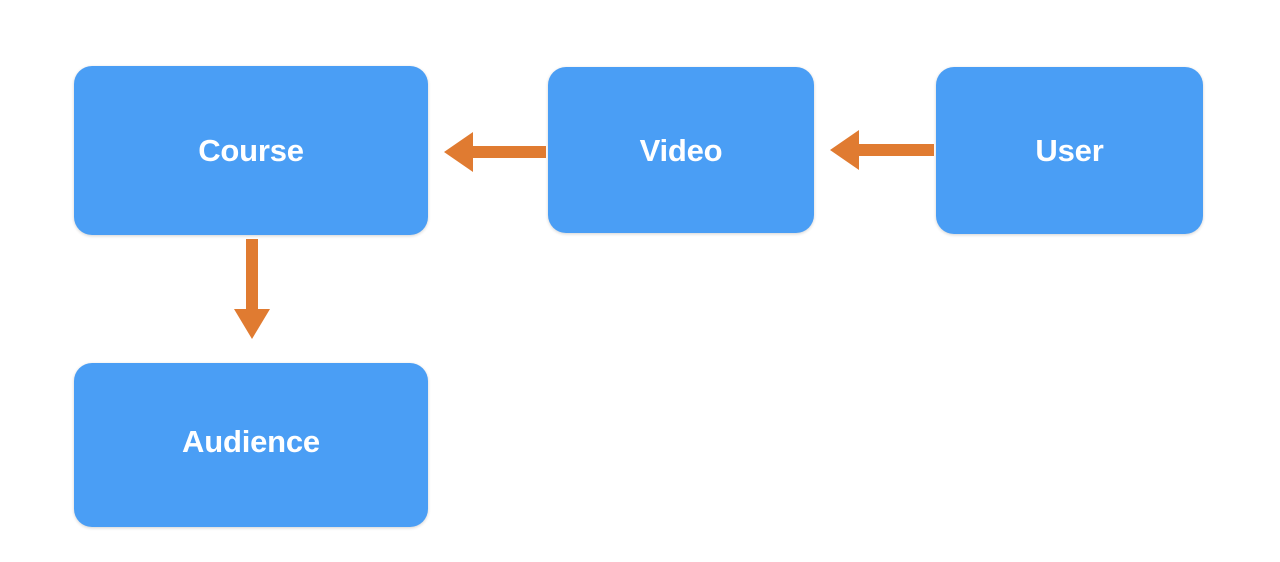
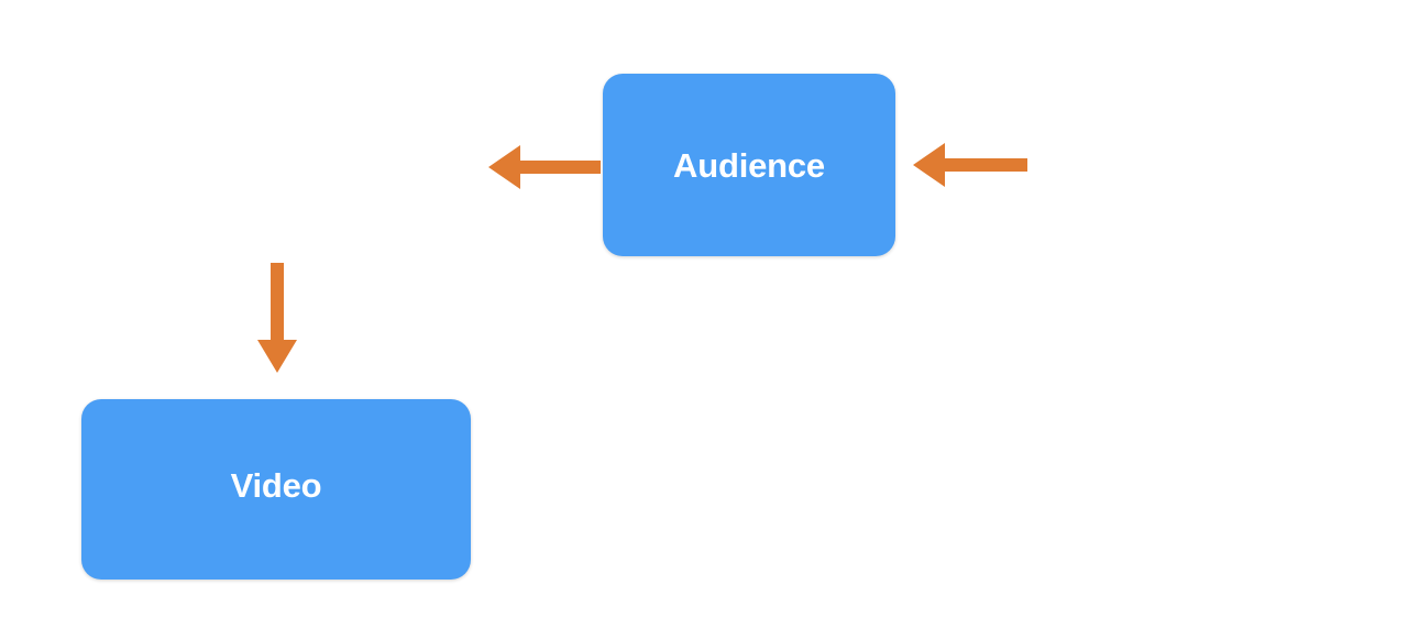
- Course
- Video
+ Audience
- User
- Audience
+ Video
